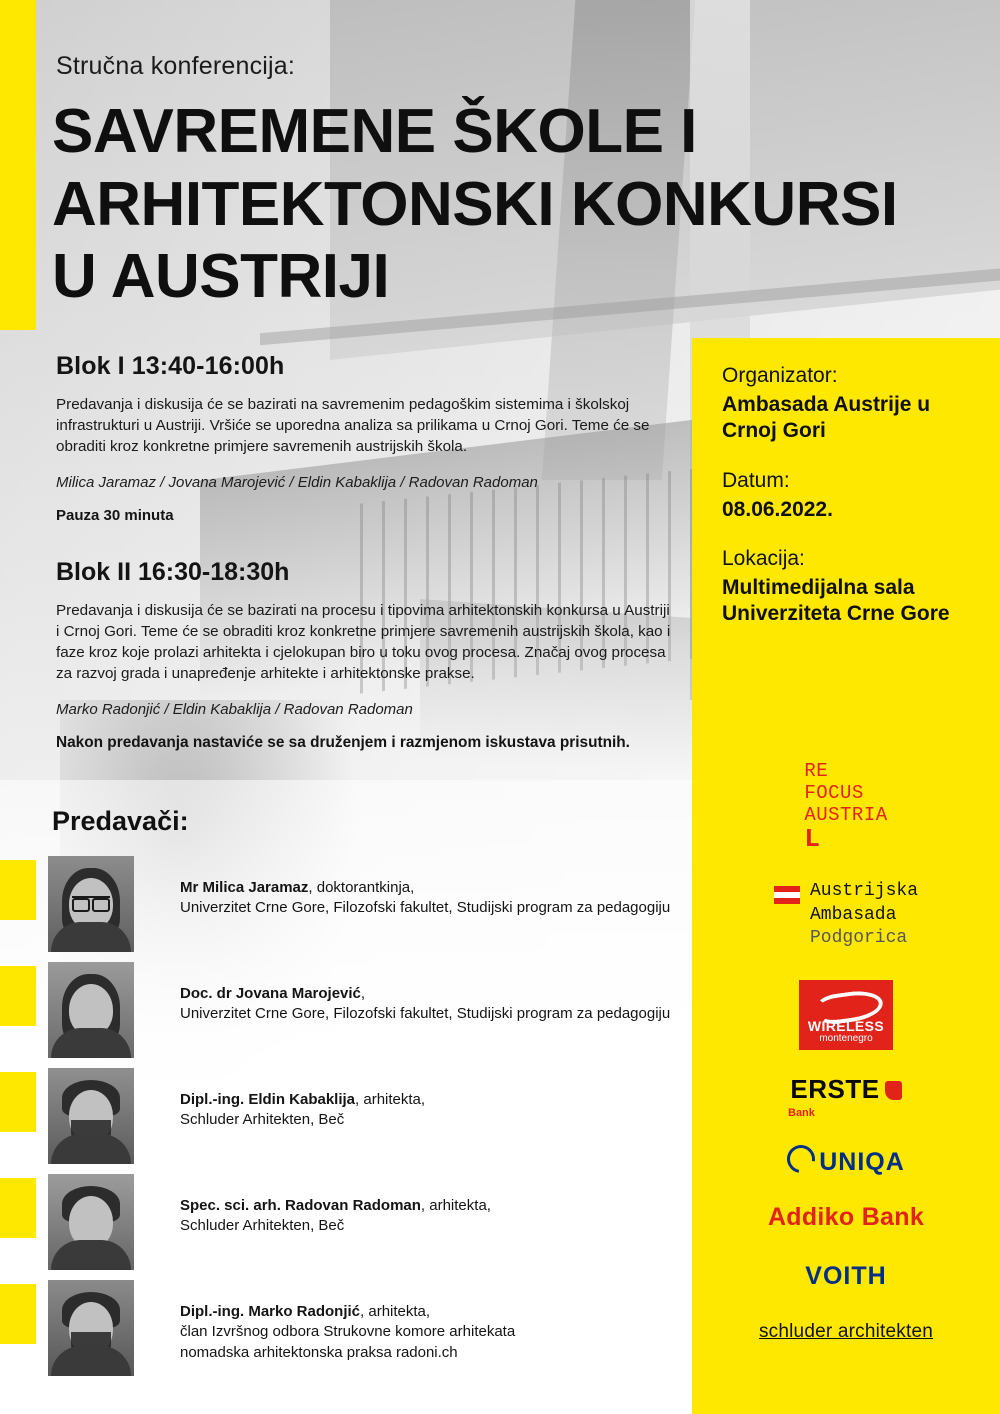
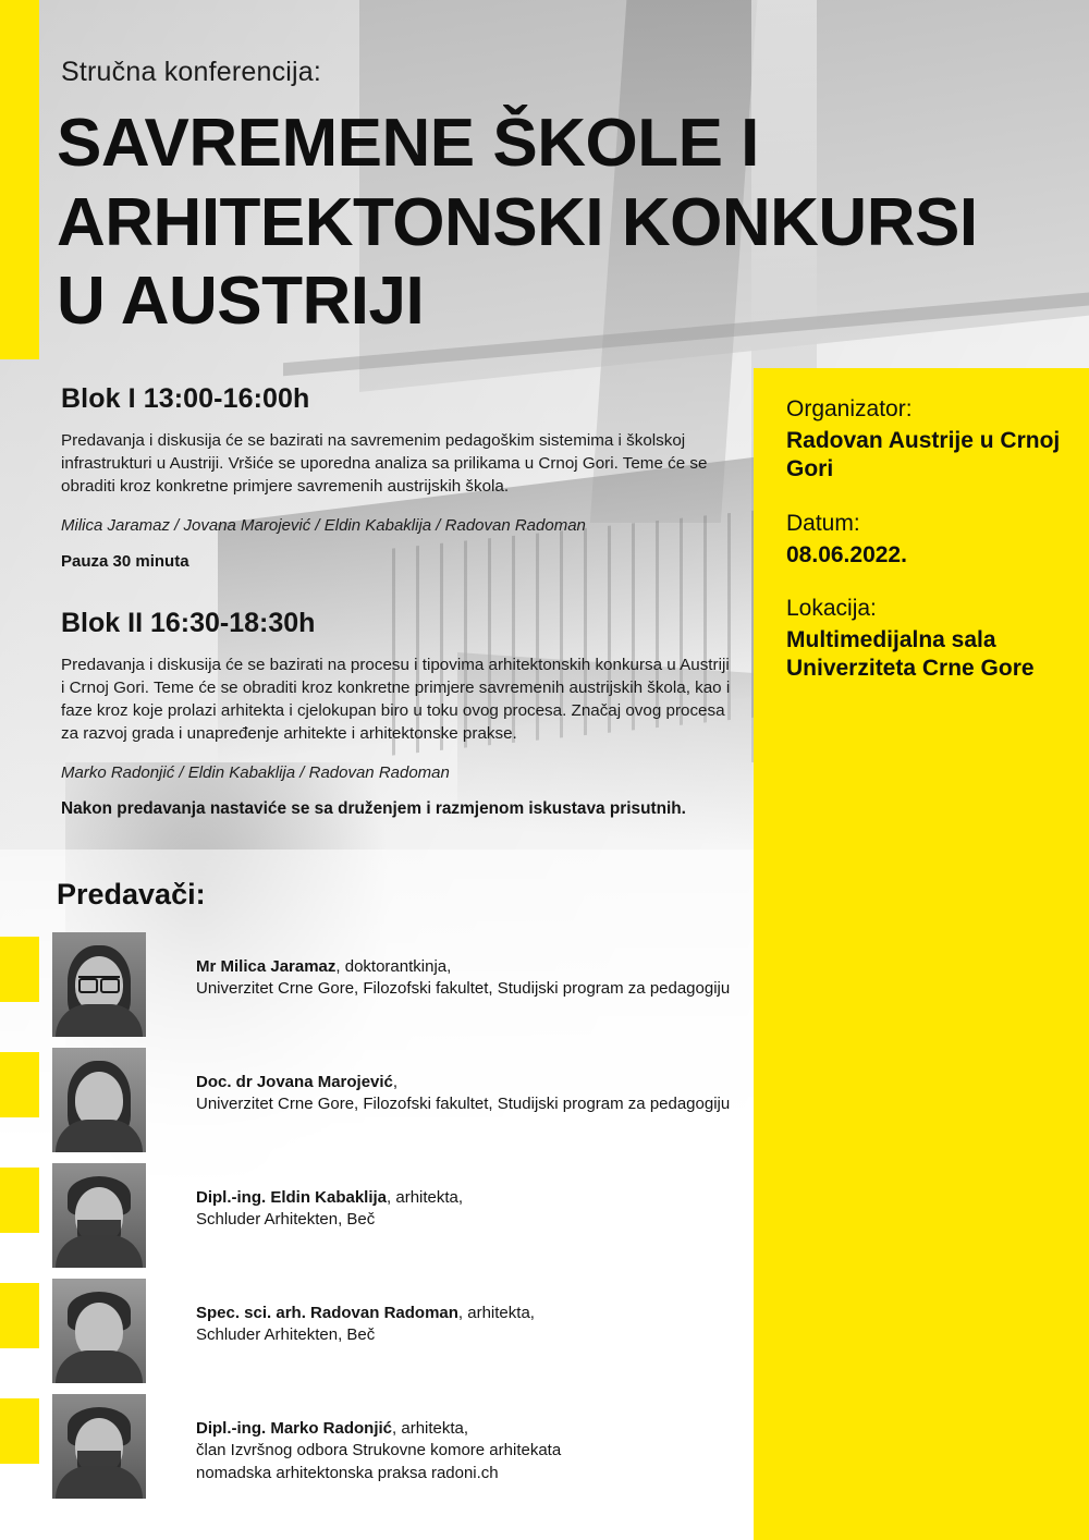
  Stručna konferencija:
  SAVREMENE ŠKOLE I ARHITEKTONSKI KONKURSI U AUSTRIJI
- Blok I 13:40-16:00h
+ Blok I 13:00-16:00h
  Predavanja i diskusija će se bazirati na savremenim pedagoškim sistemima i školskoj infrastrukturi u Austriji. Vršiće se uporedna analiza sa prilikama u Crnoj Gori. Teme će se obraditi kroz konkretne primjere savremenih austrijskih škola.
  Milica Jaramaz / Jovana Marojević / Eldin Kabaklija / Radovan Radoman
  Pauza 30 minuta
  Blok II 16:30-18:30h
  Predavanja i diskusija će se bazirati na procesu i tipovima arhitektonskih konkursa u Austriji i Crnoj Gori. Teme će se obraditi kroz konkretne primjere savremenih austrijskih škola, kao i faze kroz koje prolazi arhitekta i cjelokupan biro u toku ovog procesa. Značaj ovog procesa za razvoj grada i unapređenje arhitekte i arhitektonske prakse.
  Marko Radonjić / Eldin Kabaklija / Radovan Radoman
  Nakon predavanja nastaviće se sa druženjem i razmjenom iskustava prisutnih.
  Predavači:
  Mr Milica Jaramaz, doktorantkinja,
  Univerzitet Crne Gore, Filozofski fakultet, Studijski program za pedagogiju
  Doc. dr Jovana Marojević,
  Univerzitet Crne Gore, Filozofski fakultet, Studijski program za pedagogiju
  Dipl.-ing. Eldin Kabaklija, arhitekta,
  Schluder Arhitekten, Beč
  Spec. sci. arh. Radovan Radoman, arhitekta,
  Schluder Arhitekten, Beč
  Dipl.-ing. Marko Radonjić, arhitekta,
  član Izvršnog odbora Strukovne komore arhitekata
  nomadska arhitektonska praksa radoni.ch
  Organizator:
- Ambasada Austrije u Crnoj Gori
+ Radovan Austrije u Crnoj Gori
  Datum:
  08.06.2022.
  Lokacija:
  Multimedijalna sala Univerziteta Crne Gore
- RE
- FOCUS
- AUSTRIA
- L
- Austrijska
- Ambasada
- Podgorica
- WIRELESS
- montenegro
- ERSTE
- Bank
- UNIQA
- Addiko Bank
- VOITH
- schluder architekten
